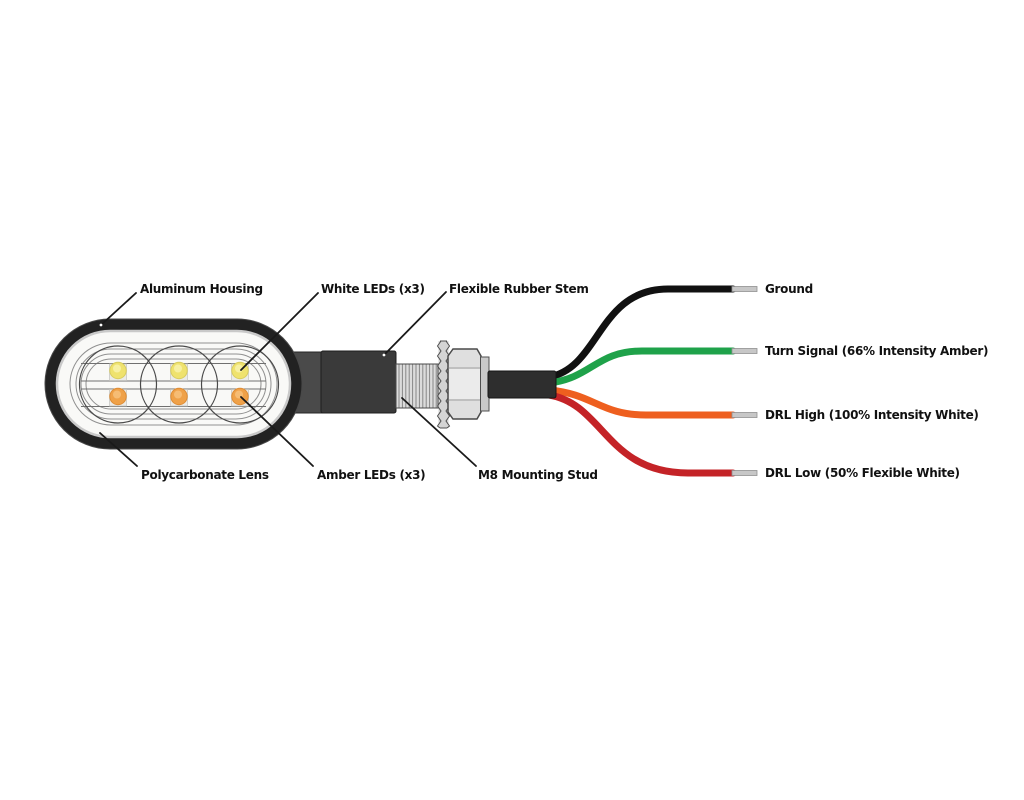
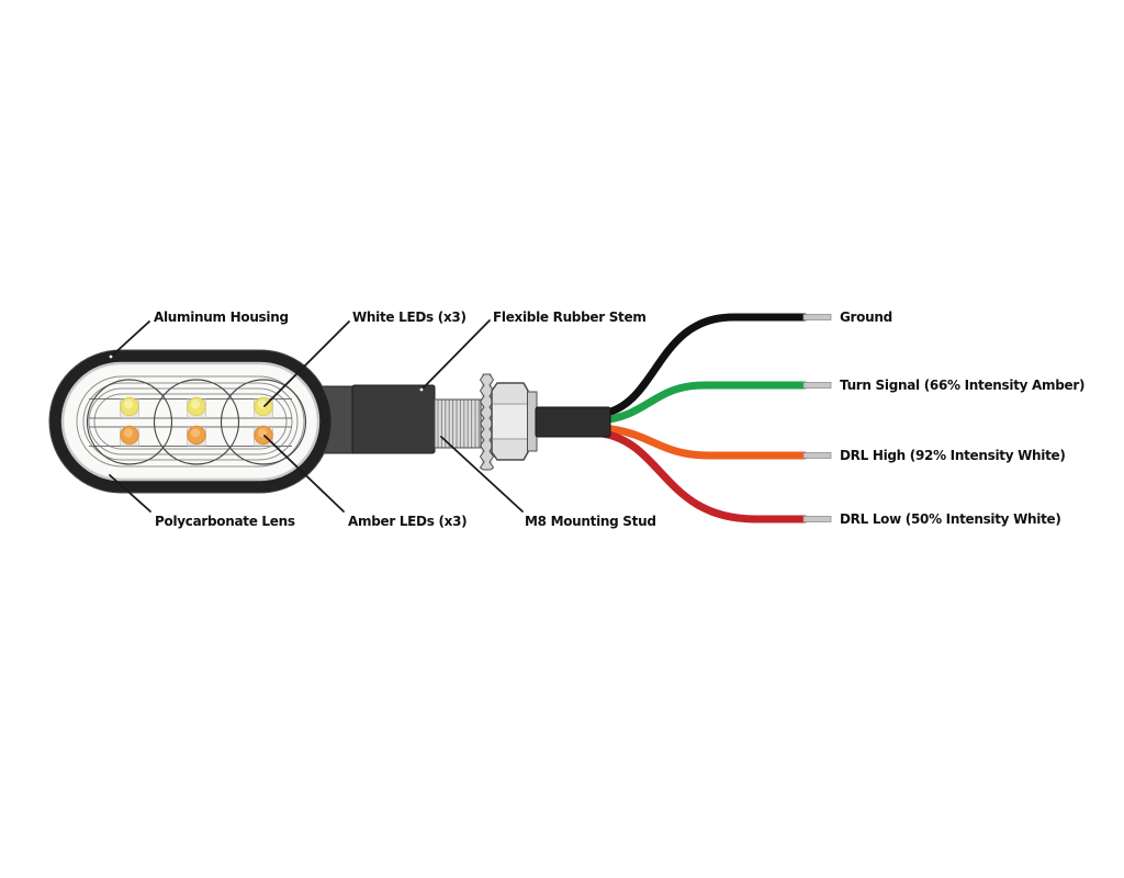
  Aluminum Housing
  White LEDs (x3)
  Flexible Rubber Stem
  Polycarbonate Lens
  Amber LEDs (x3)
  M8 Mounting Stud
  Ground
  Turn Signal (66% Intensity Amber)
- DRL High (100% Intensity White)
+ DRL High (92% Intensity White)
- DRL Low (50% Flexible White)
+ DRL Low (50% Intensity White)
